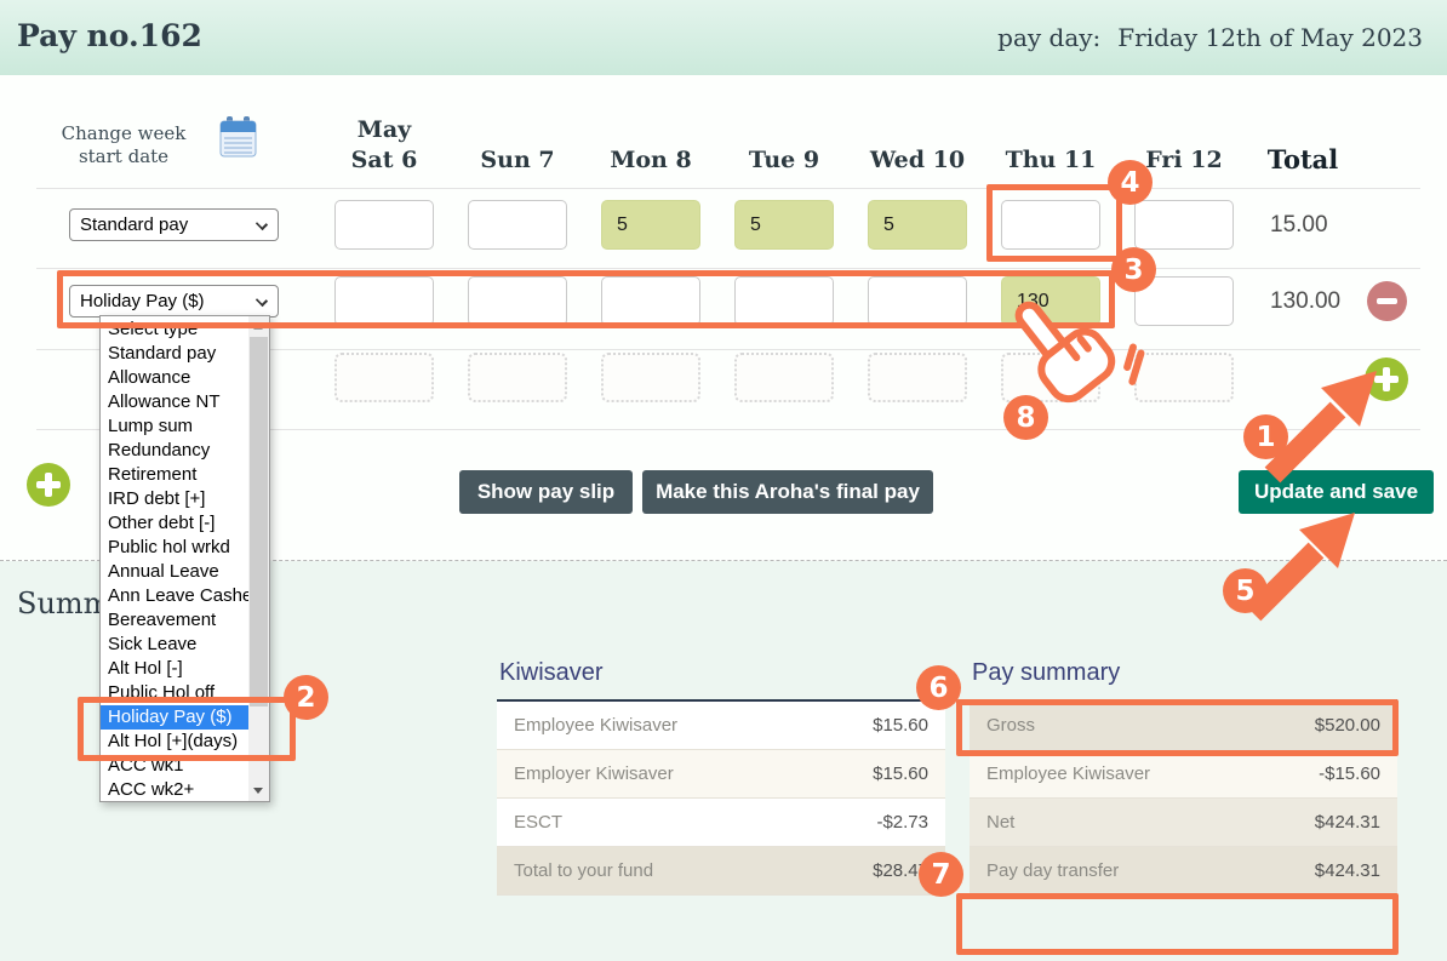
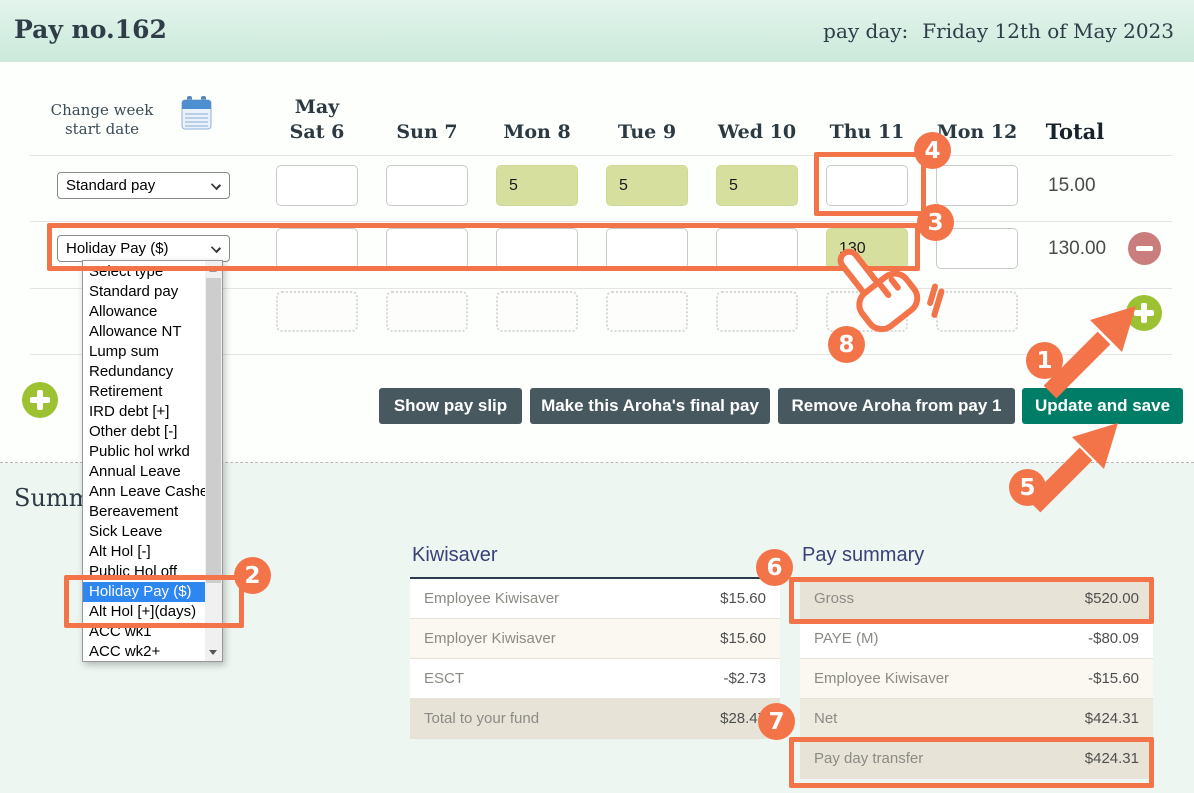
  Pay no.162
  pay day: Friday 12th of May 2023
  Change week
  start date
  May
  Sat 6
  Sun 7
  Mon 8
  Tue 9
  Wed 10
  Thu 11
- Fri 12
+ Mon 12
  Total
  Standard pay
  5
  5
  5
  15.00
  Holiday Pay ($)
  130
  130.00
  Show pay slip
  Make this Aroha's final pay
+ Remove Aroha from pay 1
  Update and save
  Kiwisaver
  Employee Kiwisaver
  $15.60
  Employer Kiwisaver
  $15.60
  ESCT
  -$2.73
  Total to your fund
  $28.4
  Pay summary
  Gross
  $520.00
+ PAYE (M)
+ -$80.09
  Employee Kiwisaver
  -$15.60
  Net
  $424.31
  Pay day transfer
  $424.31
  Select type
  Standard pay
  Allowance
  Allowance NT
  Lump sum
  Redundancy
  Retirement
  IRD debt [+]
  Other debt [-]
  Public hol wrkd
  Annual Leave
  Ann Leave Cash
  Bereavement
  Sick Leave
  Alt Hol [-]
  Public Hol off
  Holiday Pay ($)
  Alt Hol [+](days)
  ACC wk1
  ACC wk2+
  1
  2
  3
  4
  5
  6
  7
  8
